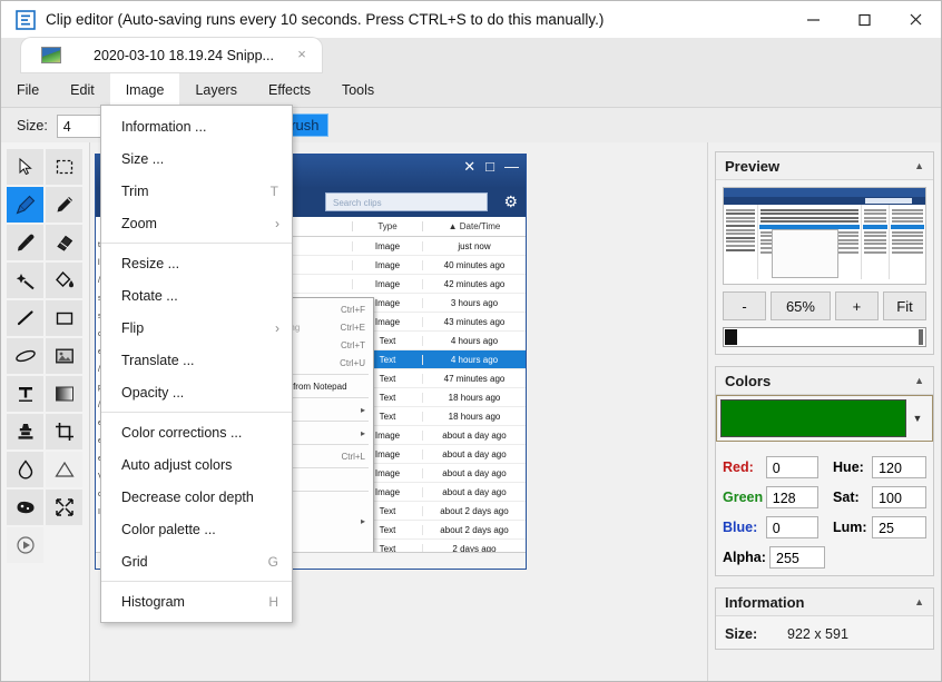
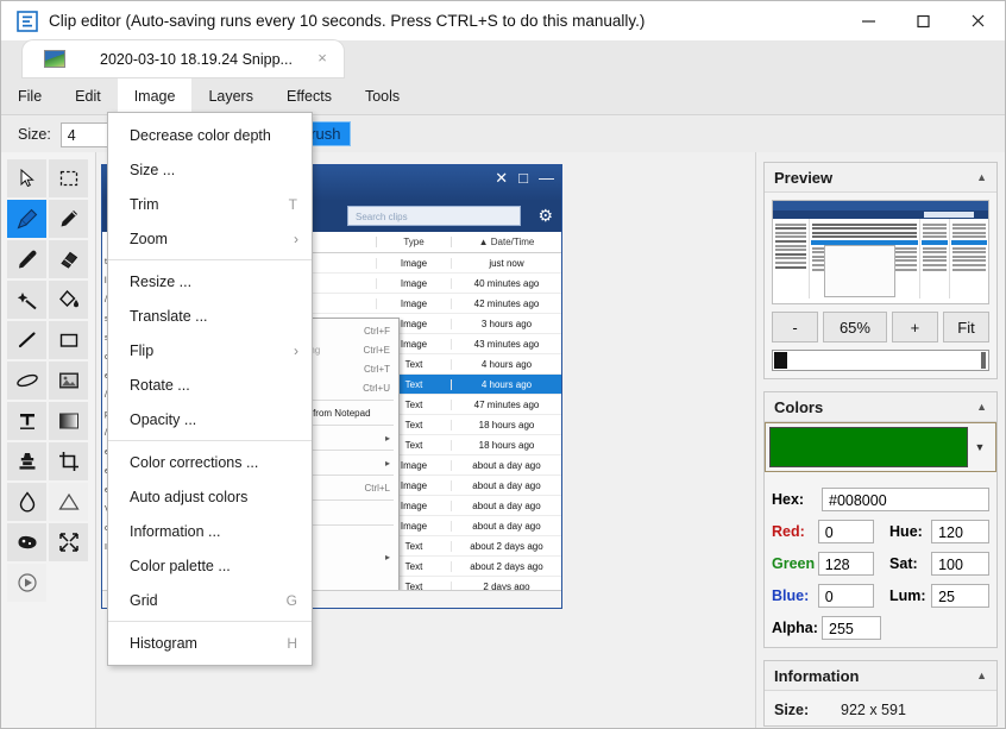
  Clip editor (Auto-saving runs every 10 seconds. Press CTRL+S to do this manually.)
  2020-03-10 18.19.24 Snipp...
  ×
  File
  Edit
  Image
  Layers
  Effects
  Tools
  Size:
  4
  rush
  ✕
  □
  —
  Search clips
  ⚙
  Type
  ▲ Date/Time
  Image
  just now
  Image
  40 minutes ago
  Image
  42 minutes ago
  Image
  3 hours ago
  Image
  43 minutes ago
  Text
  4 hours ago
  Text
  4 hours ago
  Text
  47 minutes ago
  Text
  18 hours ago
  Text
  18 hours ago
  Image
  about a day ago
  Image
  about a day ago
  Image
  about a day ago
  Image
  about a day ago
  Text
  about 2 days ago
  Text
  about 2 days ago
  Text
  2 days ago
  Ctrl+F
  Ctrl+E
  Ctrl+T
  Ctrl+U
  ▸
  ▸
  Ctrl+L
  ▸
  Preview
  ▲
  -
  65%
  +
  Fit
  Colors
  ▲
  ▼
+ Hex:
+ #008000
  Red:
  0
  Hue:
  120
  Green
  128
  Sat:
  100
  Blue:
  0
  Lum:
  25
  Alpha:
  255
  Information
  ▲
  Size:
  922 x 591
- Information ...
+ Decrease color depth
  Size ...
  Trim
  T
  Zoom
  ›
  Resize ...
- Rotate ...
+ Translate ...
  Flip
  ›
- Translate ...
+ Rotate ...
  Opacity ...
  Color corrections ...
  Auto adjust colors
- Decrease color depth
+ Information ...
  Color palette ...
  Grid
  G
  Histogram
  H
